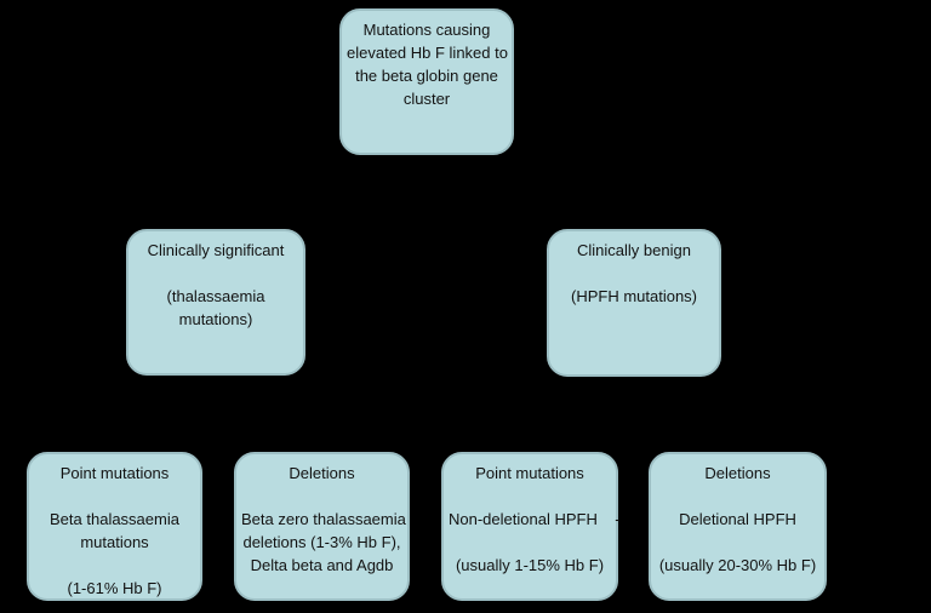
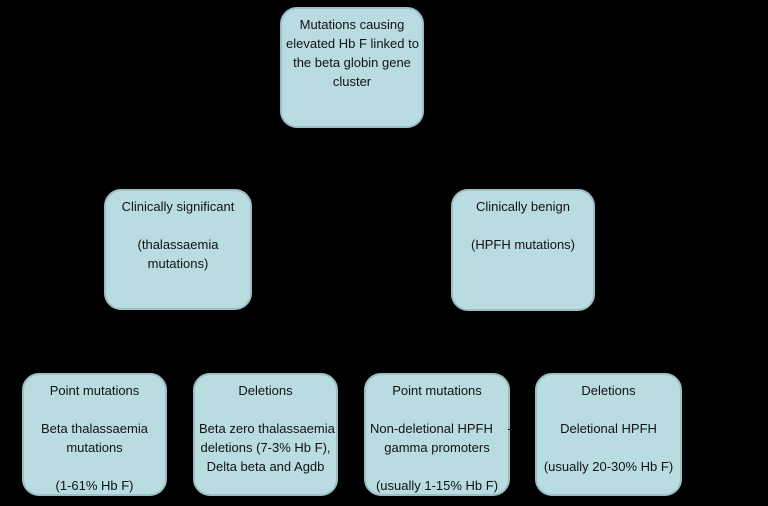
  Mutations causing
  elevated Hb F linked to
  the beta globin gene
  cluster
  Clinically significant
  (thalassaemia
  mutations)
  Clinically benign
  (HPFH mutations)
  Point mutations
  Beta thalassaemia
  mutations
  (1-61% Hb F)
  Deletions
  Beta zero thalassaemia
- deletions (1-3% Hb F),
+ deletions (7-3% Hb F),
  Delta beta and Agdb
  Point mutations
  Non-deletional HPFH -
+ gamma promoters
  (usually 1-15% Hb F)
  Deletions
  Deletional HPFH
  (usually 20-30% Hb F)
